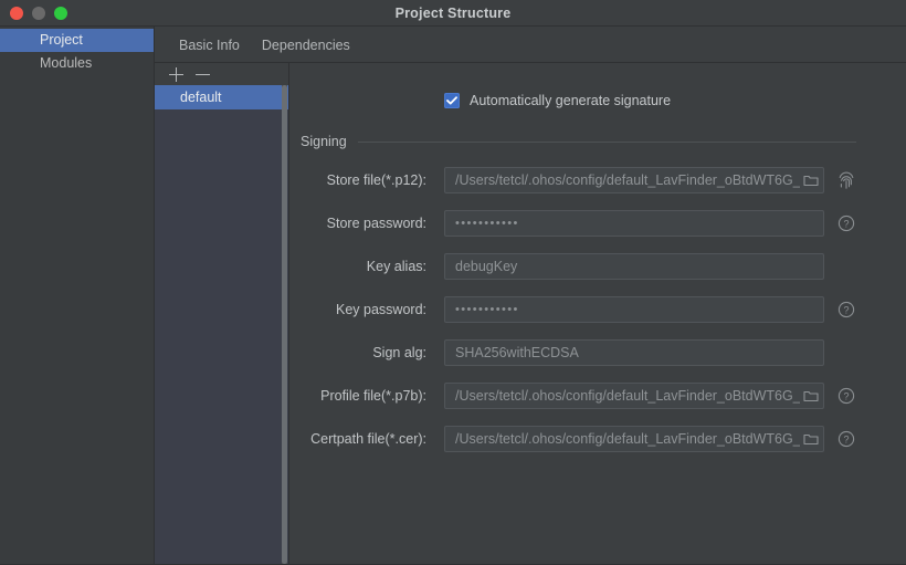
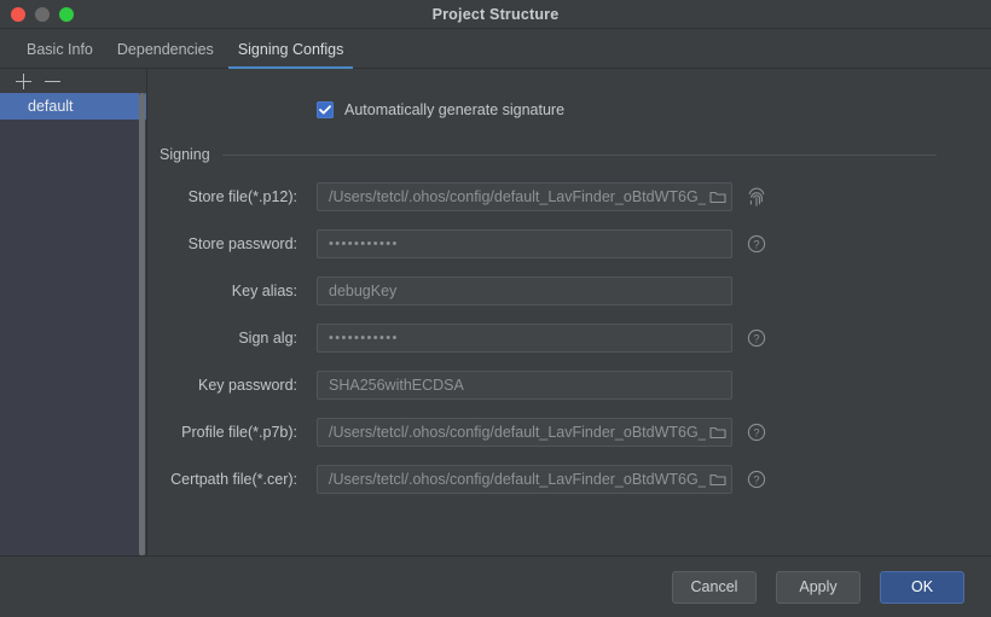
  Project Structure
- Project
- Modules
  Basic Info
  Dependencies
+ Signing Configs
  default
  Automatically generate signature
  Signing
  Store file(*.p12):
  /Users/tetcl/.ohos/config/default_LavFinder_oBtdWT6G_
  Store password:
  •••••••••••
  ?
  Key alias:
  debugKey
- Key password:
+ Sign alg:
  •••••••••••
  ?
- Sign alg:
+ Key password:
  SHA256withECDSA
  Profile file(*.p7b):
  /Users/tetcl/.ohos/config/default_LavFinder_oBtdWT6G_
  ?
  Certpath file(*.cer):
  /Users/tetcl/.ohos/config/default_LavFinder_oBtdWT6G_
  ?
+ Cancel
+ Apply
+ OK
